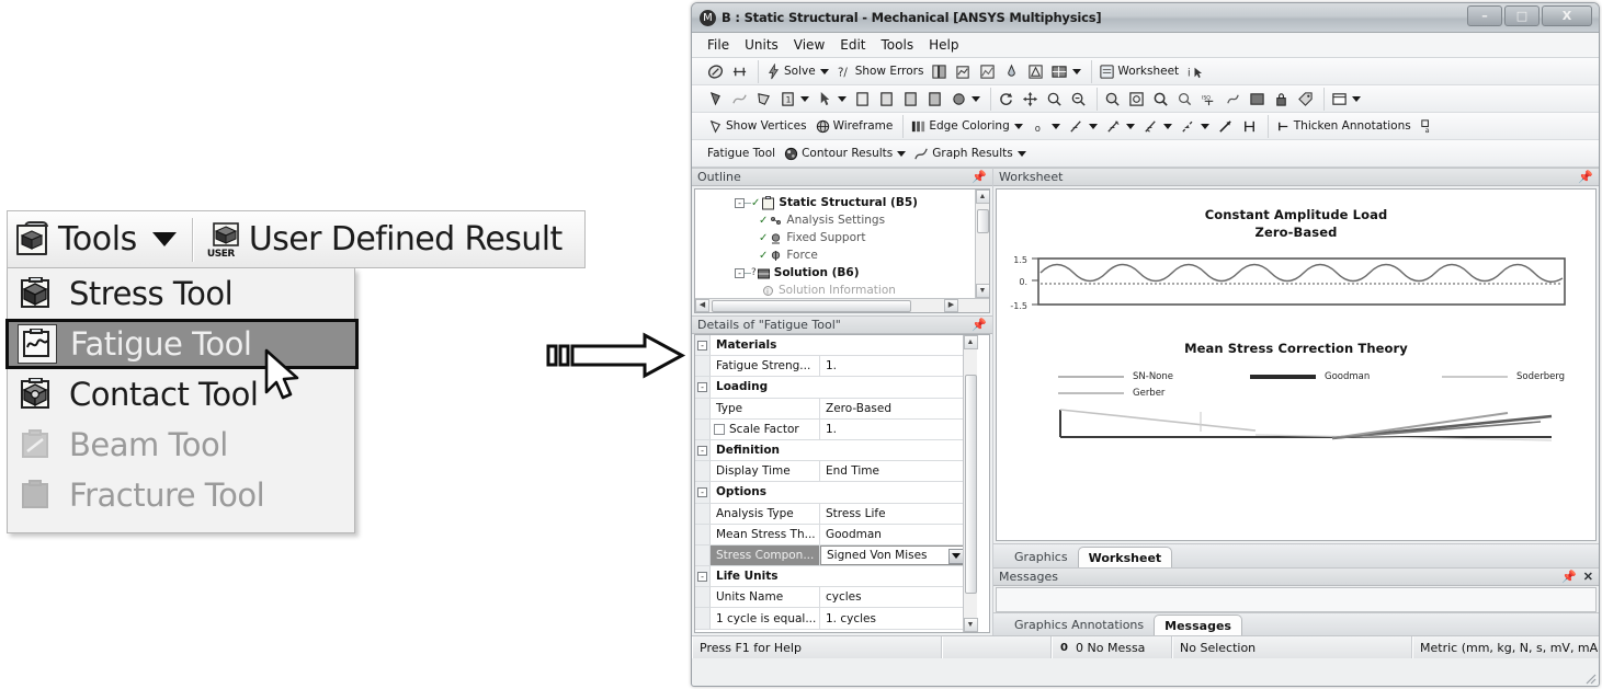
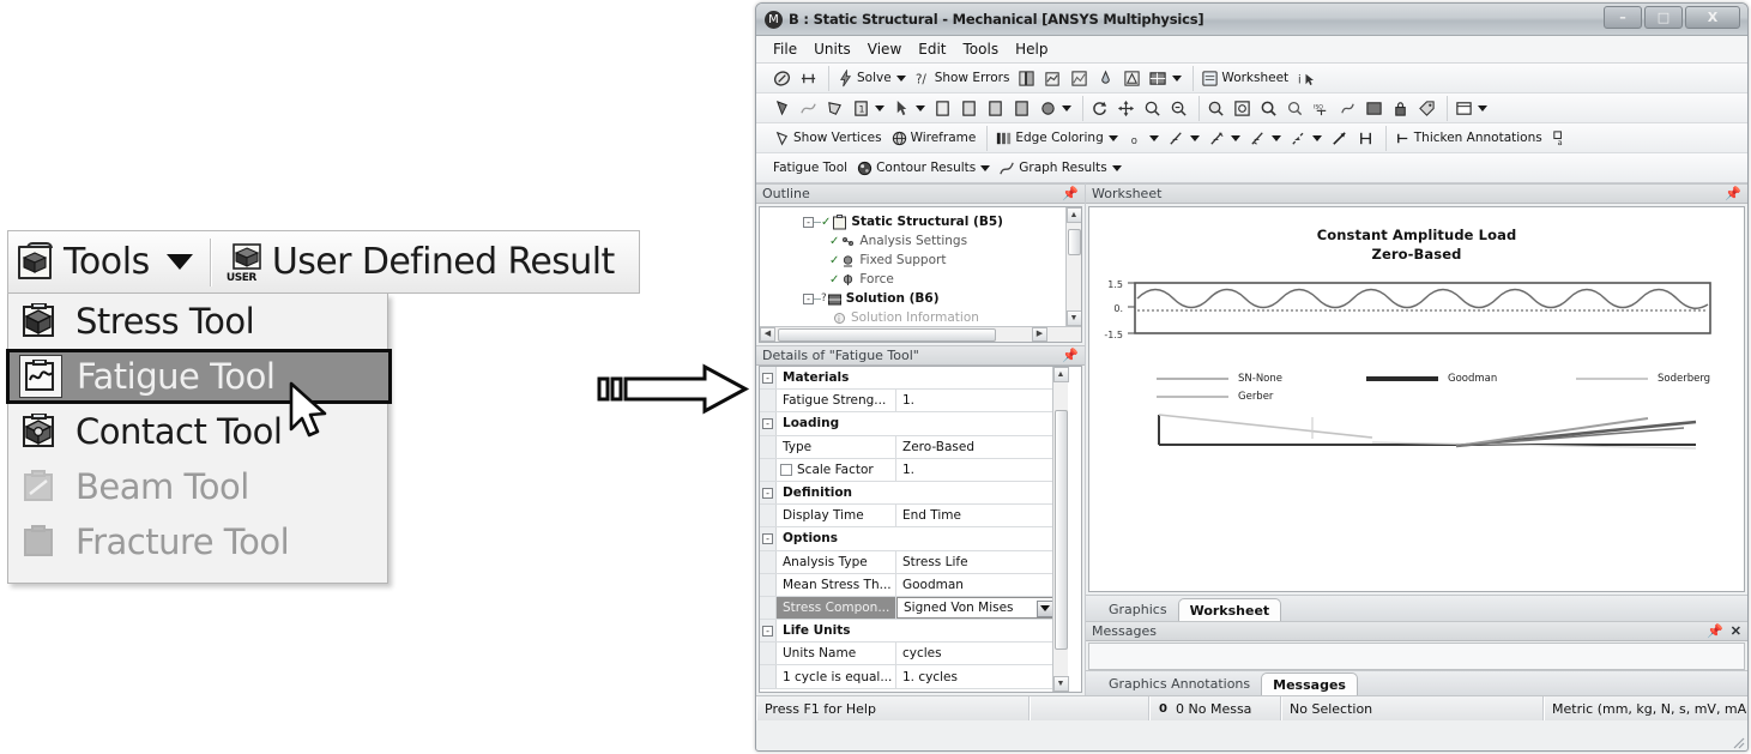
  Tools
  USER
  User Defined Result
  Stress Tool
  Fatigue Tool
  Contact Tool
  Beam Tool
  Fracture Tool
  M
  B : Static Structural - Mechanical [ANSYS Multiphysics]
  –
  □
  X
  File
  Units
  View
  Edit
  Tools
  Help
  Solve
  ?/
  Show Errors
  Worksheet
  i
  1
  Show Vertices
  Wireframe
  Edge Coloring
  o
  Thicken Annotations
  a
  Fatigue Tool
  Contour Results
  Graph Results
  Outline
  📌
  -
  ✓
  Static Structural (B5)
  ✓
  Analysis Settings
  ✓
  Fixed Support
  ✓
  Force
  -
  ?
  Solution (B6)
  i
  Solution Information
  Details of "Fatigue Tool"
  📌
  -
  Materials
  Fatigue Streng...
  1.
  -
  Loading
  Type
  Zero-Based
  Scale Factor
  1.
  -
  Definition
  Display Time
  End Time
  -
  Options
  Analysis Type
  Stress Life
  Mean Stress Th...
  Goodman
  Stress Compon...
  Signed Von Mises
  -
  Life Units
  Units Name
  cycles
  1 cycle is equal...
  1. cycles
  Worksheet
  📌
  Constant Amplitude Load
  Zero-Based
  1.5
  0.
  -1.5
- Mean Stress Correction Theory
  SN-None
  Goodman
  Soderberg
  Gerber
  Graphics
  Worksheet
  Messages
  📌
  ✕
  Graphics Annotations
  Messages
  Press F1 for Help
  0
  0 No Messa
  No Selection
  Metric (mm, kg, N, s, mV, mA
